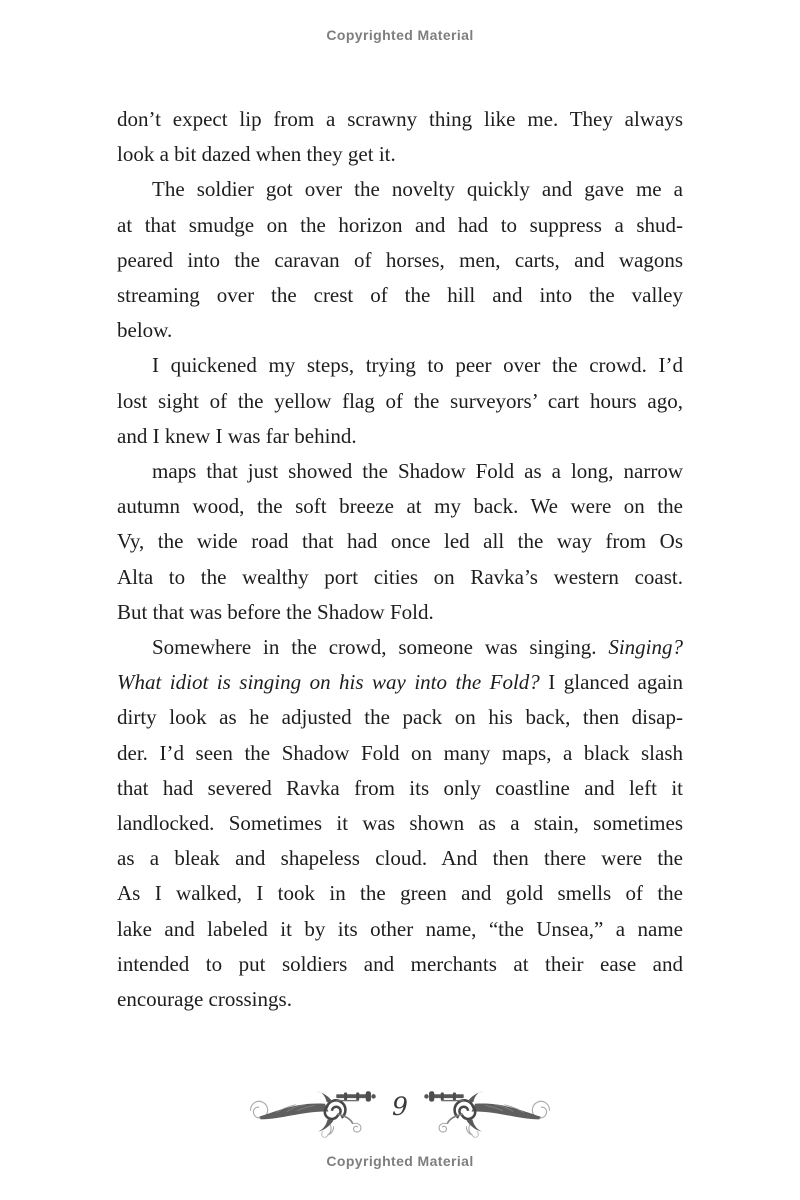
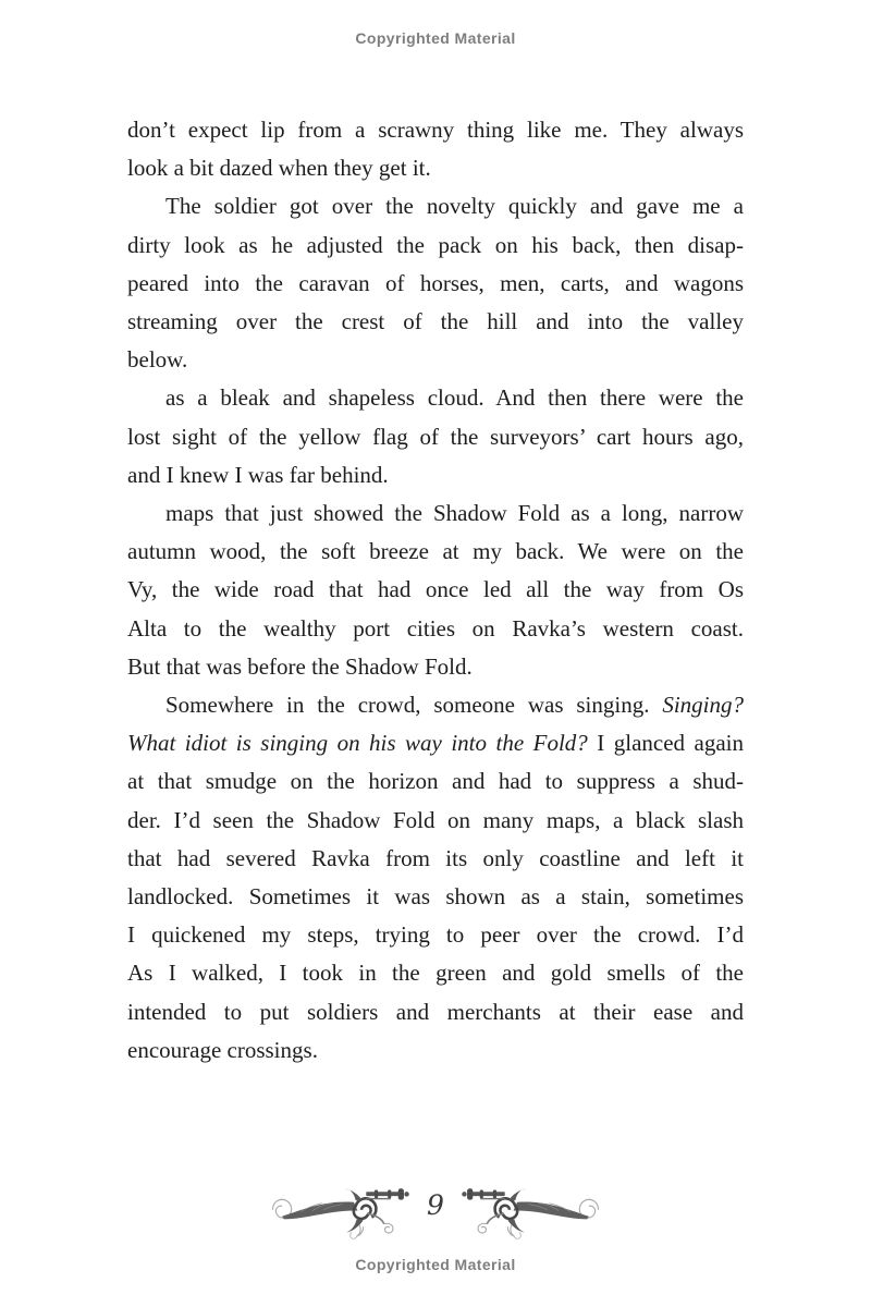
  Copyrighted Material
  don’t expect lip from a scrawny thing like me. They always
  look a bit dazed when they get it.
  The soldier got over the novelty quickly and gave me a
- at that smudge on the horizon and had to suppress a shud-
+ dirty look as he adjusted the pack on his back, then disap-
  peared into the caravan of horses, men, carts, and wagons
  streaming over the crest of the hill and into the valley
  below.
- I quickened my steps, trying to peer over the crowd. I’d
+ as a bleak and shapeless cloud. And then there were the
  lost sight of the yellow flag of the surveyors’ cart hours ago,
  and I knew I was far behind.
  maps that just showed the Shadow Fold as a long, narrow
  autumn wood, the soft breeze at my back. We were on the
  Vy, the wide road that had once led all the way from Os
  Alta to the wealthy port cities on Ravka’s western coast.
  But that was before the Shadow Fold.
  Somewhere in the crowd, someone was singing. Singing?
  What idiot is singing on his way into the Fold? I glanced again
- dirty look as he adjusted the pack on his back, then disap-
+ at that smudge on the horizon and had to suppress a shud-
  der. I’d seen the Shadow Fold on many maps, a black slash
  that had severed Ravka from its only coastline and left it
  landlocked. Sometimes it was shown as a stain, sometimes
- as a bleak and shapeless cloud. And then there were the
+ I quickened my steps, trying to peer over the crowd. I’d
  As I walked, I took in the green and gold smells of the
- lake and labeled it by its other name, “the Unsea,” a name
  intended to put soldiers and merchants at their ease and
  encourage crossings.
  9
  Copyrighted Material
